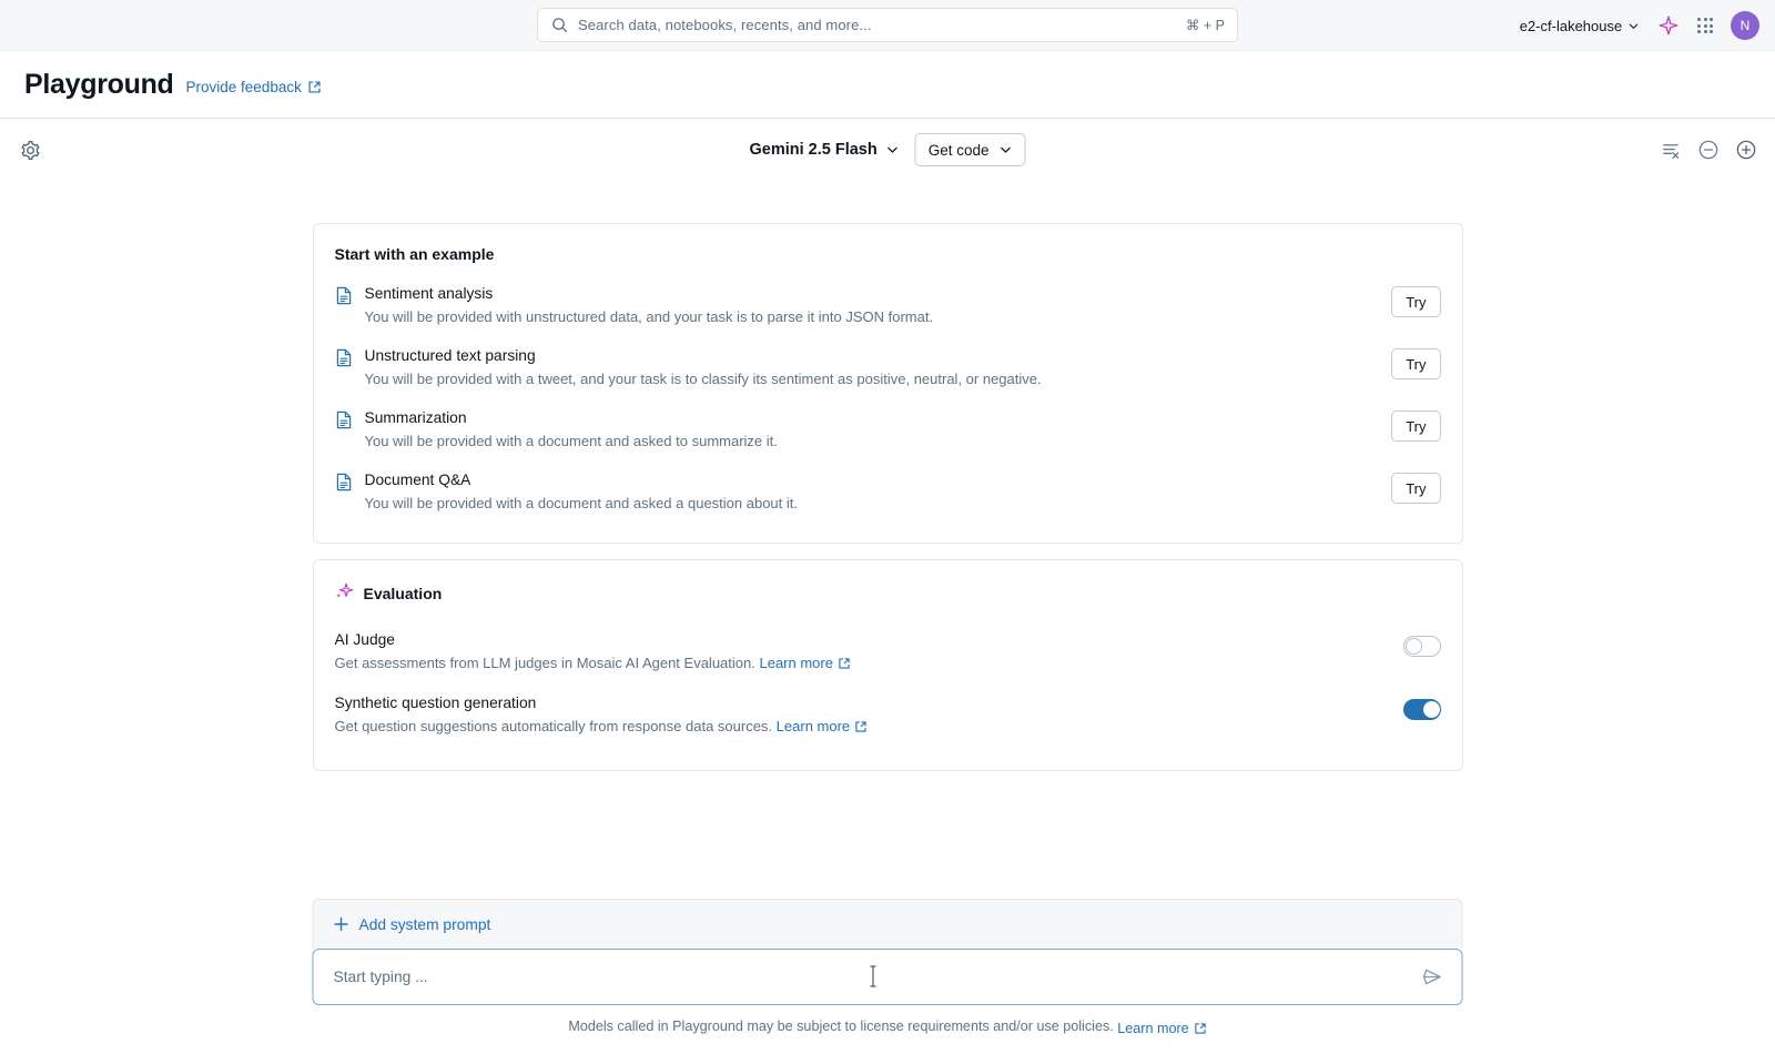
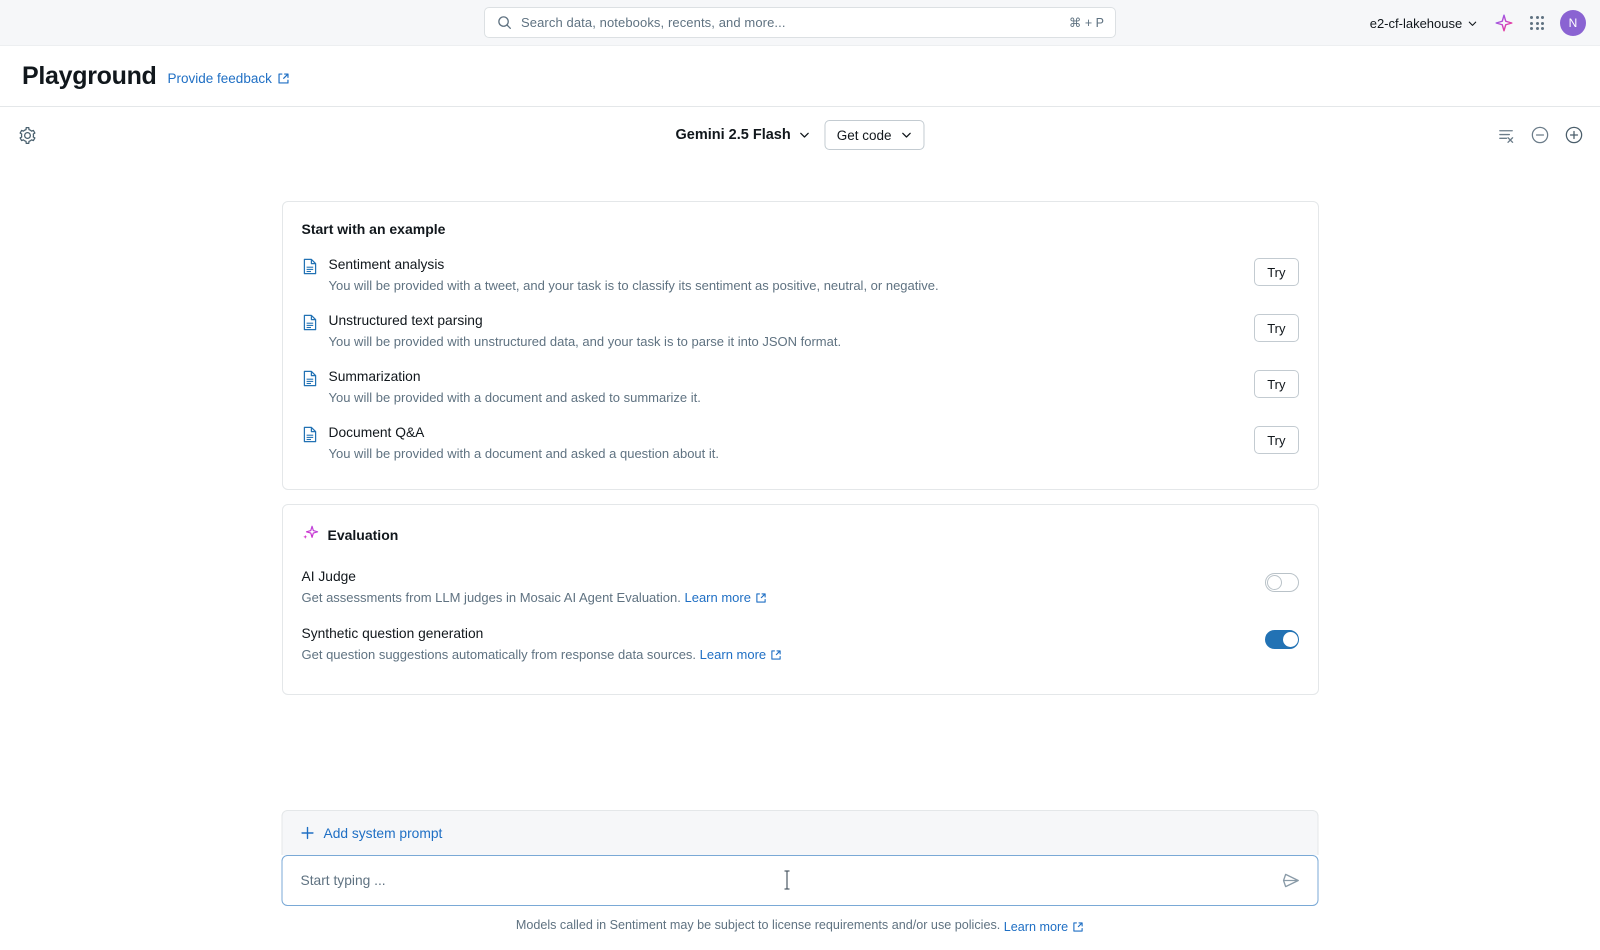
  Search data, notebooks, recents, and more...
  ⌘ + P
  e2-cf-lakehouse
  N
  Playground
  Provide feedback
  Gemini 2.5 Flash
  Get code
  Start with an example
  Sentiment analysis
- You will be provided with unstructured data, and your task is to parse it into JSON format.
+ You will be provided with a tweet, and your task is to classify its sentiment as positive, neutral, or negative.
  Try
  Unstructured text parsing
- You will be provided with a tweet, and your task is to classify its sentiment as positive, neutral, or negative.
+ You will be provided with unstructured data, and your task is to parse it into JSON format.
  Try
  Summarization
  You will be provided with a document and asked to summarize it.
  Try
  Document Q&A
  You will be provided with a document and asked a question about it.
  Try
  Evaluation
  AI Judge
  Get assessments from LLM judges in Mosaic AI Agent Evaluation.
  Learn more
  Synthetic question generation
  Get question suggestions automatically from response data sources.
  Learn more
  Add system prompt
  Start typing ...
- Models called in Playground may be subject to license requirements and/or use policies.
+ Models called in Sentiment may be subject to license requirements and/or use policies.
  Learn more
